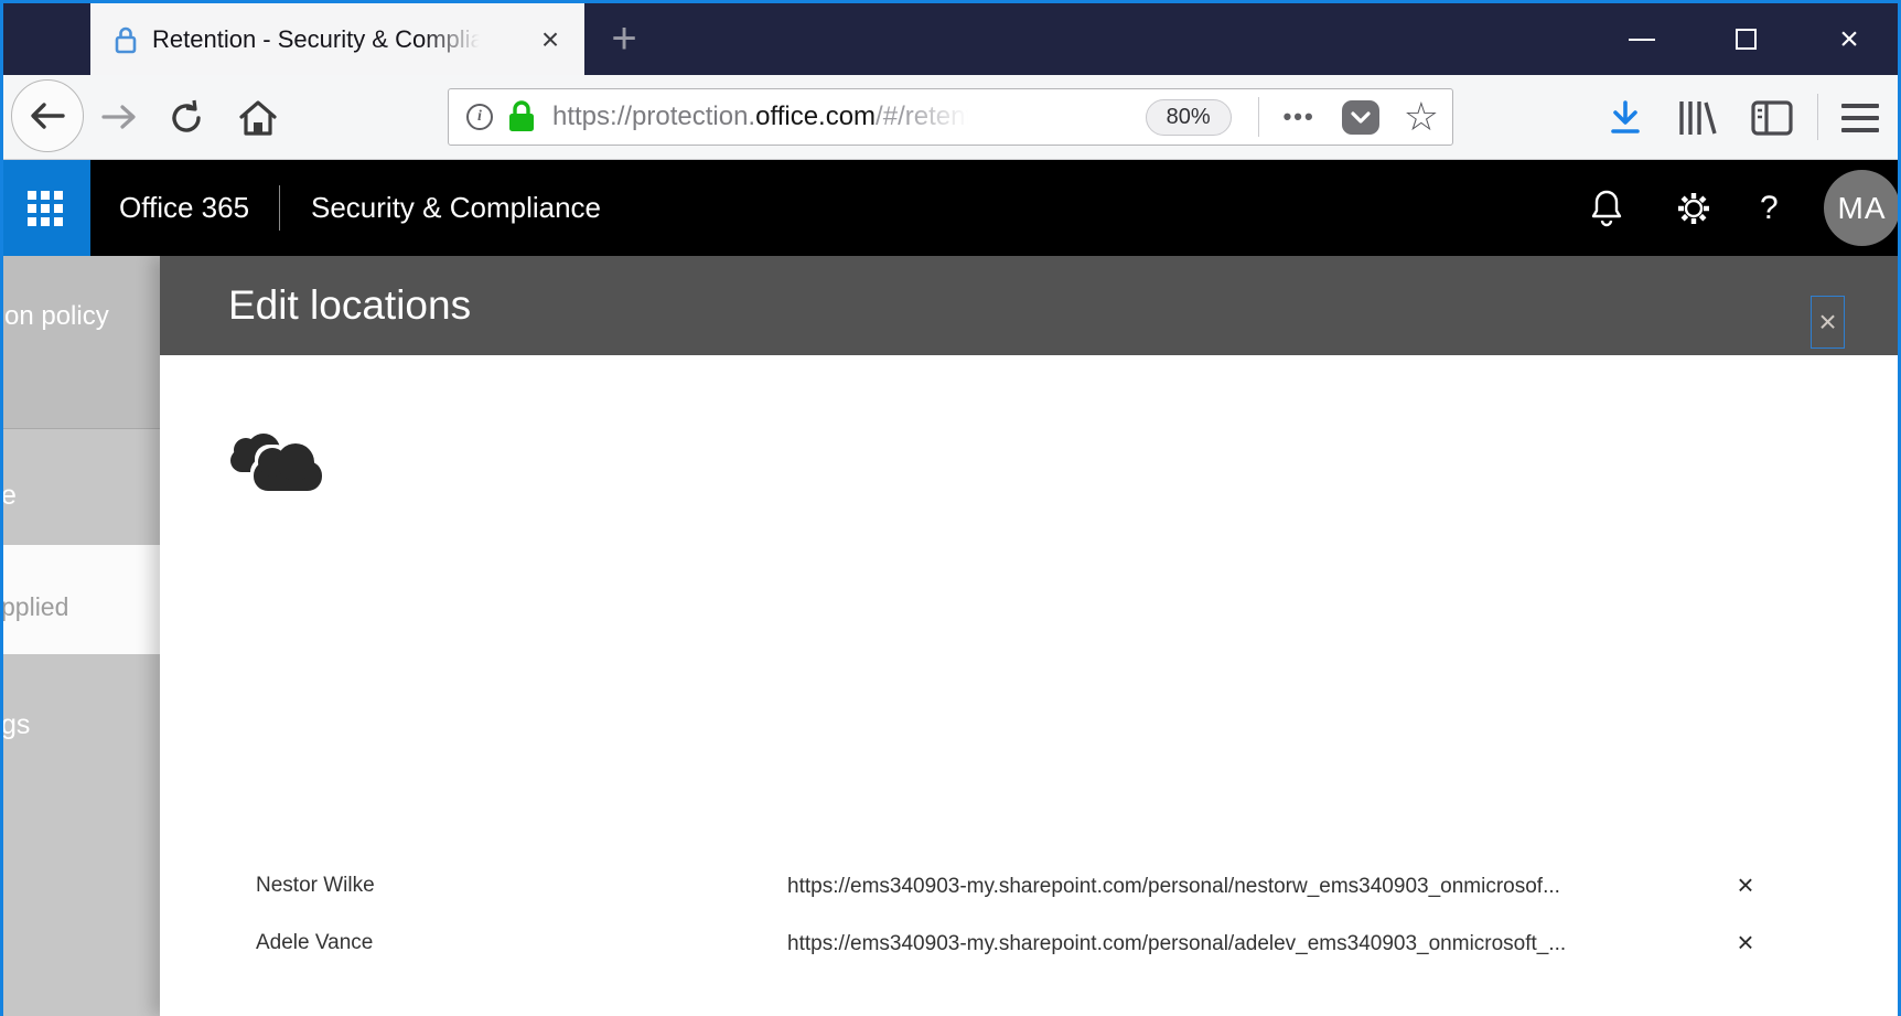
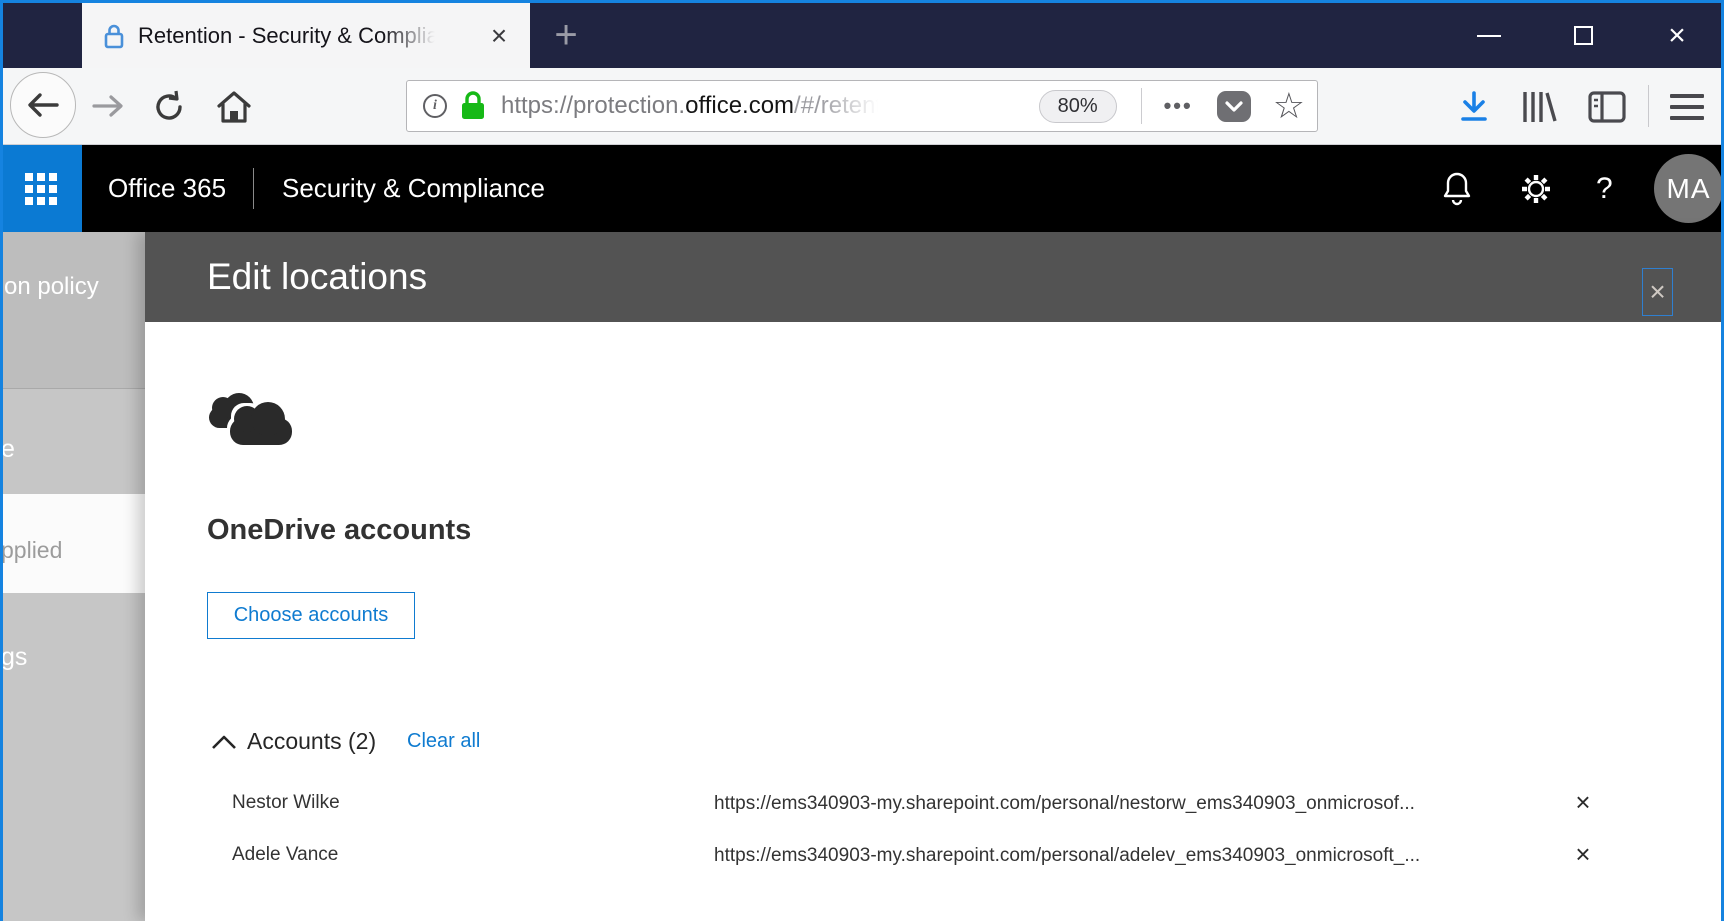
  Retention - Security & Complia
  ×
  +
  ×
  i
  https://protection.
  office.com
  /#/retent
  80%
  •••
  ☆
  Office 365
  Security & Compliance
  ?
  MA
  on policy
  e
  pplied
  gs
  Edit locations
  ×
+ OneDrive accounts
+ Choose accounts
+ Accounts (2)
+ Clear all
  Nestor Wilke
  https://ems340903-my.sharepoint.com/personal/nestorw_ems340903_onmicrosof...
  ×
  Adele Vance
  https://ems340903-my.sharepoint.com/personal/adelev_ems340903_onmicrosoft_...
  ×
